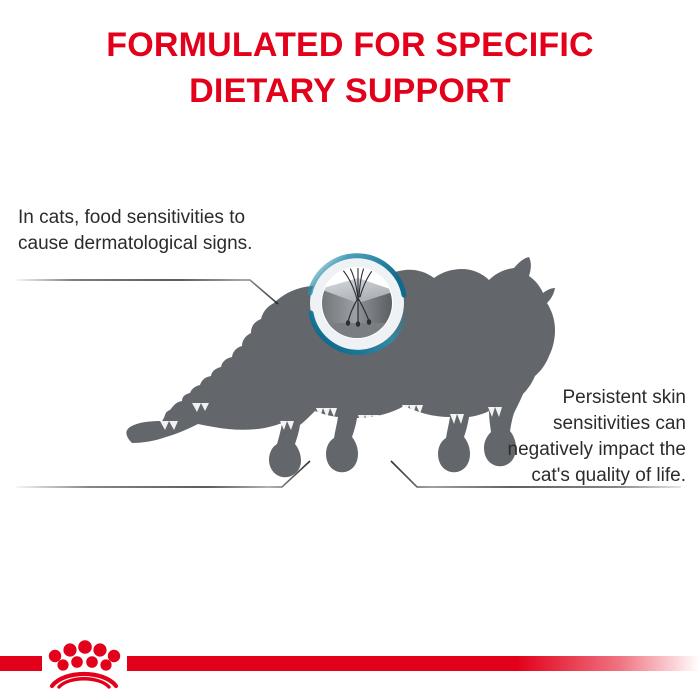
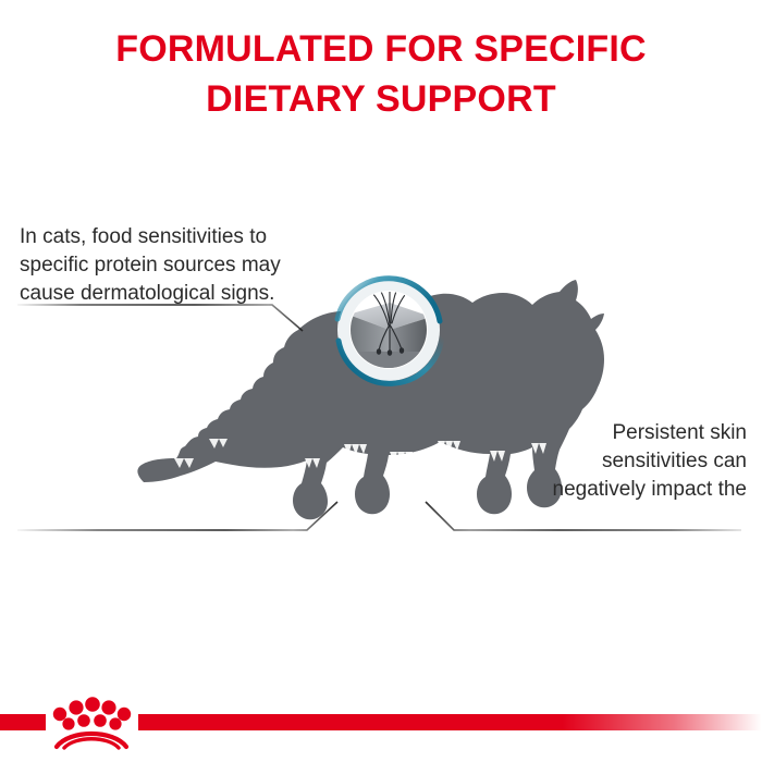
  FORMULATED FOR SPECIFIC
  DIETARY SUPPORT
  In cats, food sensitivities to
+ specific protein sources may
  cause dermatological signs.
  Persistent skin
  sensitivities can
  negatively impact the
- cat's quality of life.
